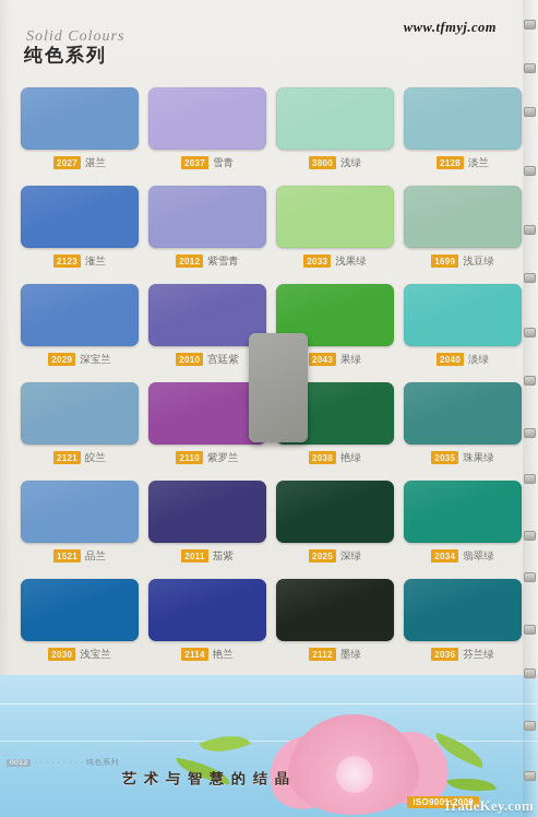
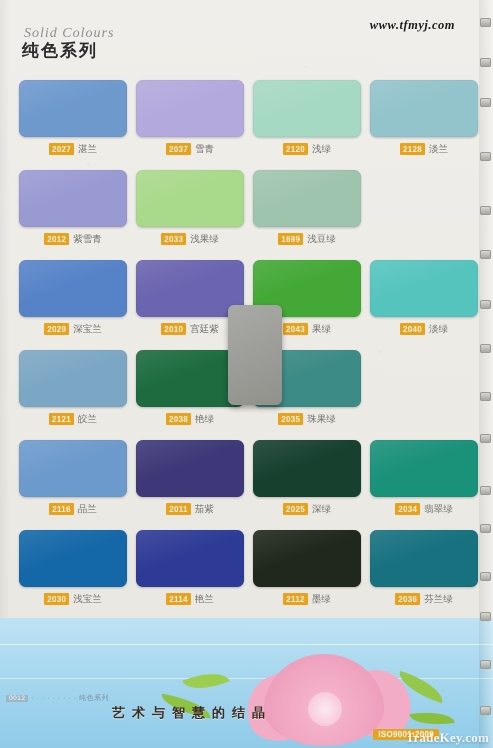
  Solid Colours
  纯色系列
  www.tfmyj.com
  2027 湛兰
  2037 雪青
- 3800 浅绿
+ 2120 浅绿
  2128 淡兰
- 2123 潅兰
  2012 紫雪青
  2033 浅果绿
  1699 浅豆绿
  2029 深宝兰
  2010 宫廷紫
  2043 果绿
  2040 淡绿
  2121 皎兰
- 2110 紫罗兰
  2038 艳绿
  2035 珠果绿
- 1521 品兰
+ 2116 品兰
  2011 茄紫
  2025 深绿
  2034 翡翠绿
  2030 浅宝兰
  2114 艳兰
  2112 墨绿
  2036 芬兰绿
  艺术与智慧的结晶
  ISO9001:2000
  TradeKey.co
